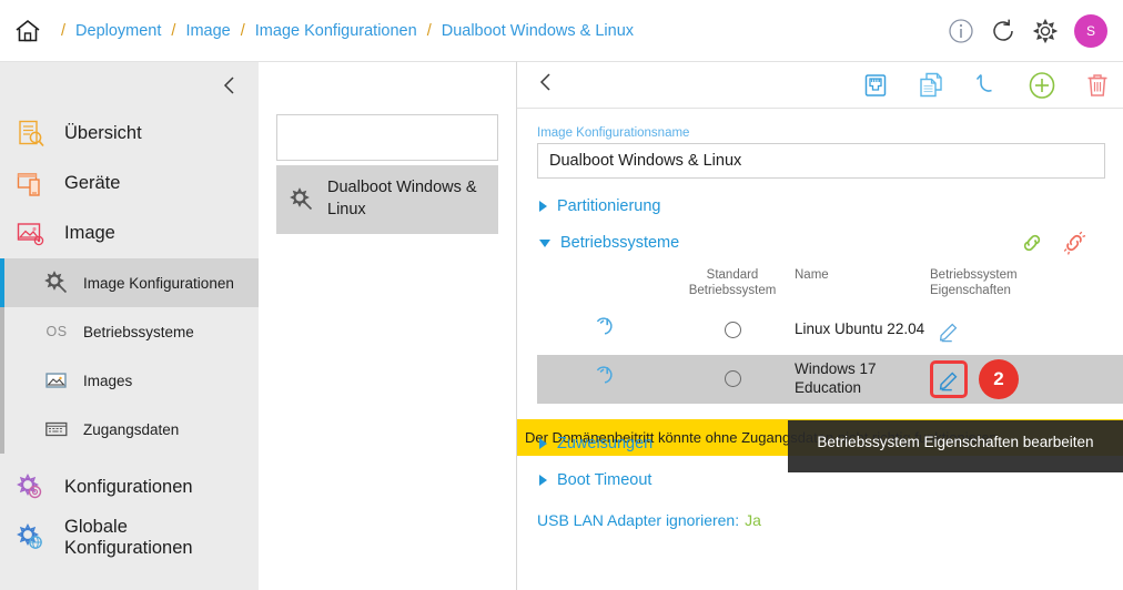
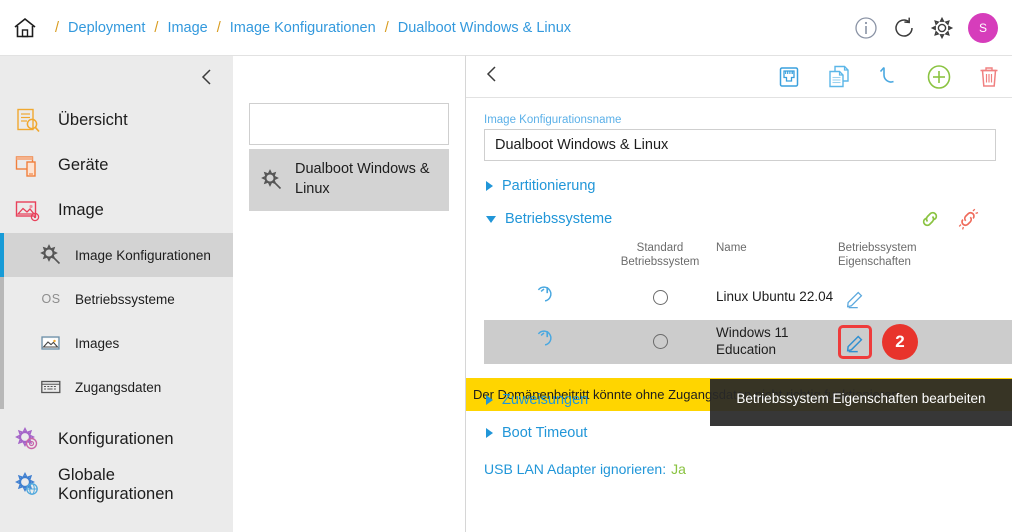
  /
  Deployment
  /
  Image
  /
  Image Konfigurationen
  /
  Dualboot Windows & Linux
  S
  Übersicht
  Geräte
  Image
  Image Konfigurationen
  OS
  Betriebssysteme
  Images
  Zugangsdaten
  Konfigurationen
  Globale Konfigurationen
  Dualboot Windows & Linux
  Image Konfigurationsname
  Dualboot Windows & Linux
  Partitionierung
  Betriebssysteme
  Standard Betriebssystem
  Name
  Betriebssystem Eigenschaften
  Linux Ubuntu 22.04
- Windows 17 Education
+ Windows 11 Education
  2
  Betriebssystem Eigenschaften bearbeiten
  Zuweisungen
  Boot Timeout
  USB LAN Adapter ignorieren: Ja
